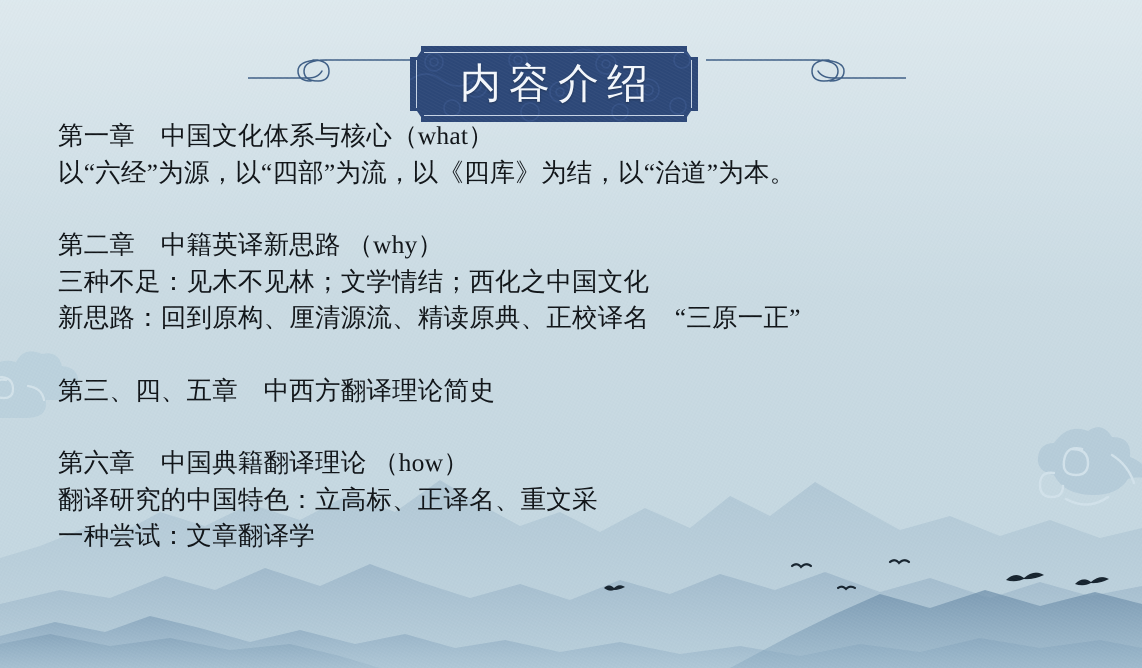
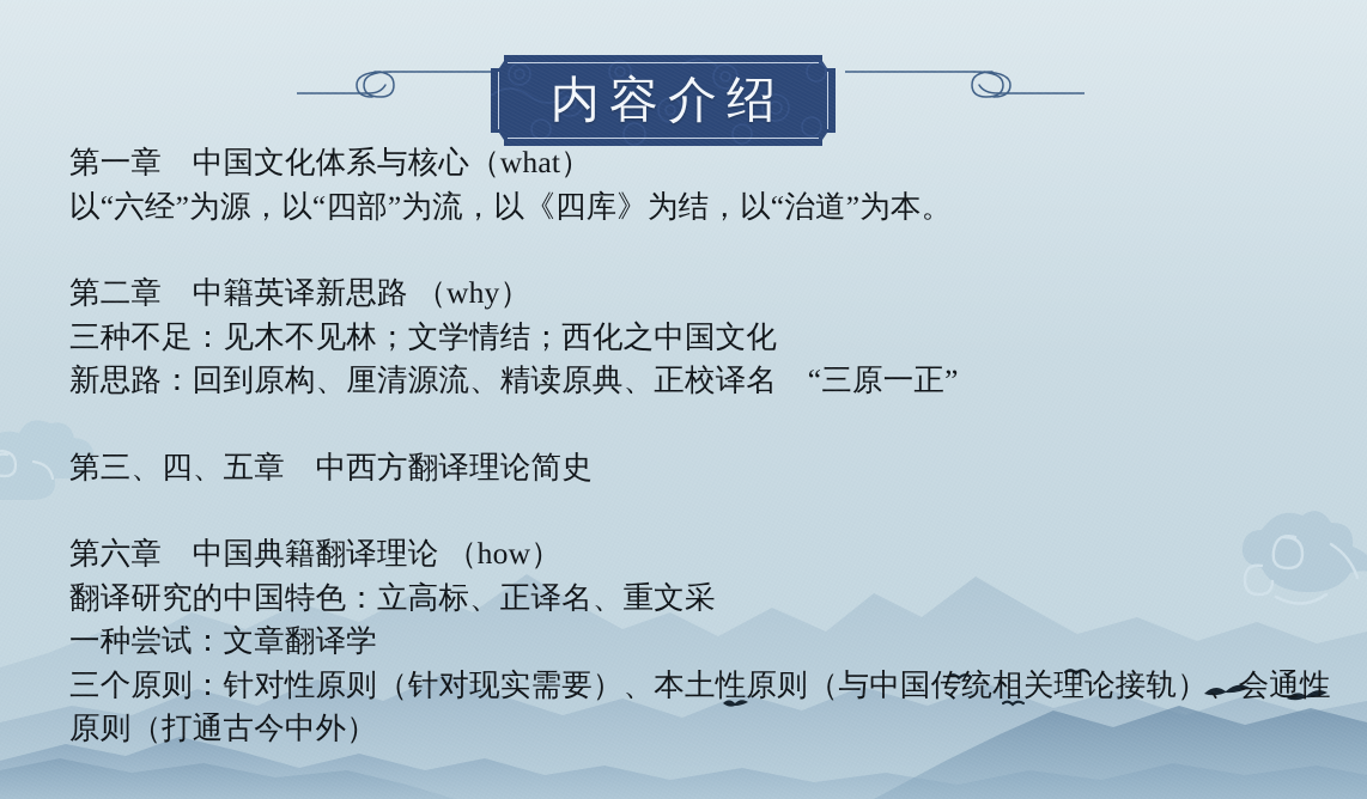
  内容介绍
  第一章 中国文化体系与核心（what）
  以“六经”为源，以“四部”为流，以《四库》为结，以“治道”为本。
  第二章 中籍英译新思路 （why）
  三种不足：见木不见林；文学情结；西化之中国文化
  新思路：回到原构、厘清源流、精读原典、正校译名 “三原一正”
  第三、四、五章 中西方翻译理论简史
  第六章 中国典籍翻译理论 （how）
  翻译研究的中国特色：立高标、正译名、重文采
  一种尝试：文章翻译学
+ 三个原则：针对性原则（针对现实需要）、本土性原则（与中国传统相关理论接轨）、会通性原则（打通古今中外）
